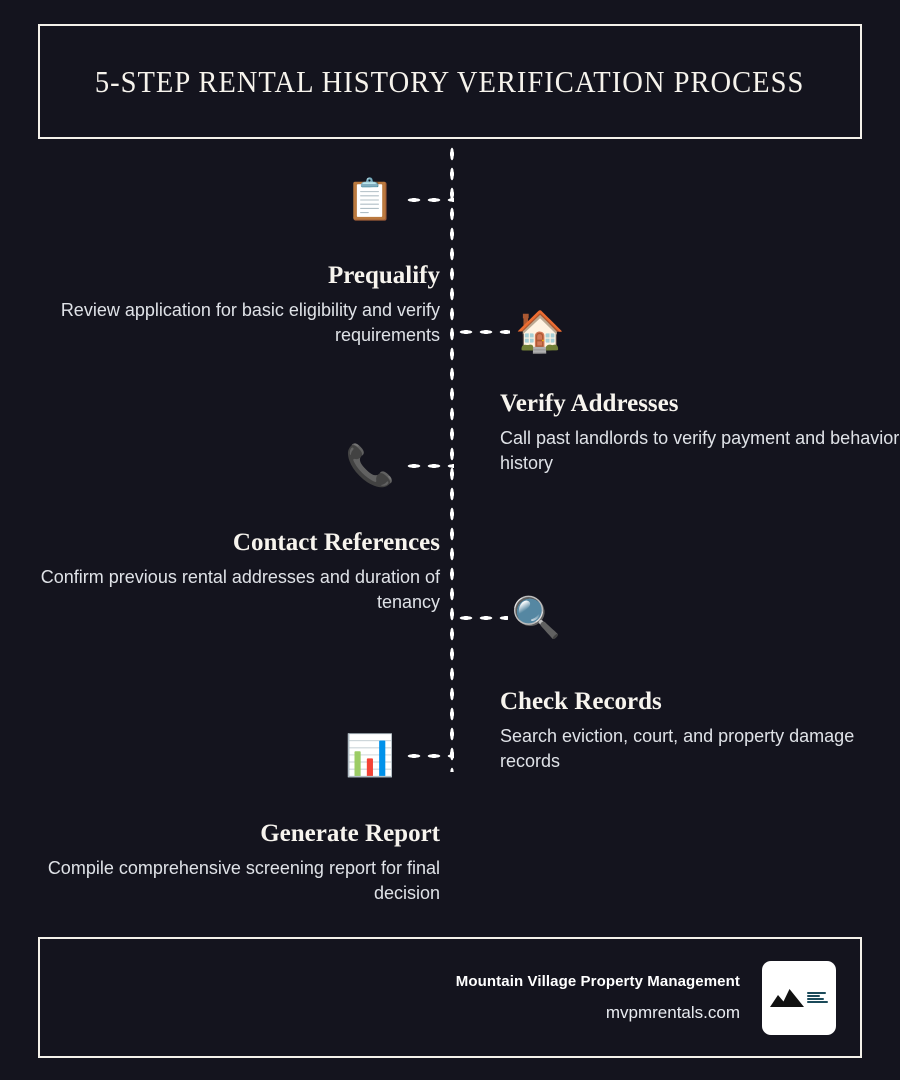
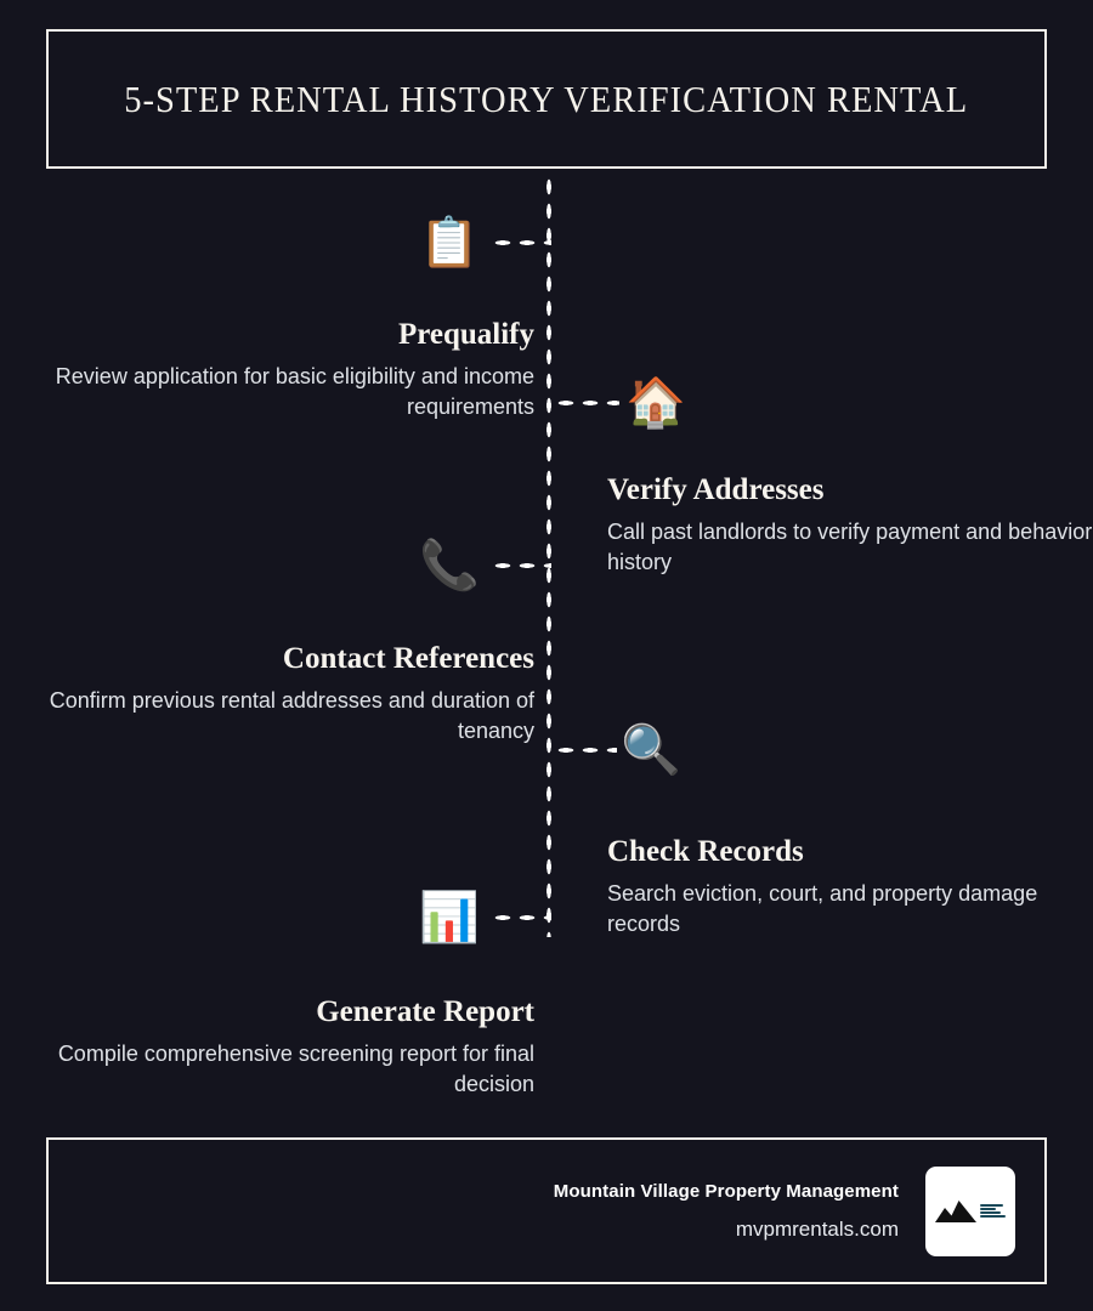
- 5-STEP RENTAL HISTORY VERIFICATION PROCESS
+ 5-STEP RENTAL HISTORY VERIFICATION RENTAL
  📋
  Prequalify
- Review application for basic eligibility and verify requirements
+ Review application for basic eligibility and income requirements
  🏠
  Verify Addresses
  Call past landlords to verify payment and behavior history
  📞
  Contact References
  Confirm previous rental addresses and duration of tenancy
  🔍
  Check Records
  Search eviction, court, and property damage records
  📊
  Generate Report
  Compile comprehensive screening report for final decision
  Mountain Village Property Management
  mvpmrentals.com
